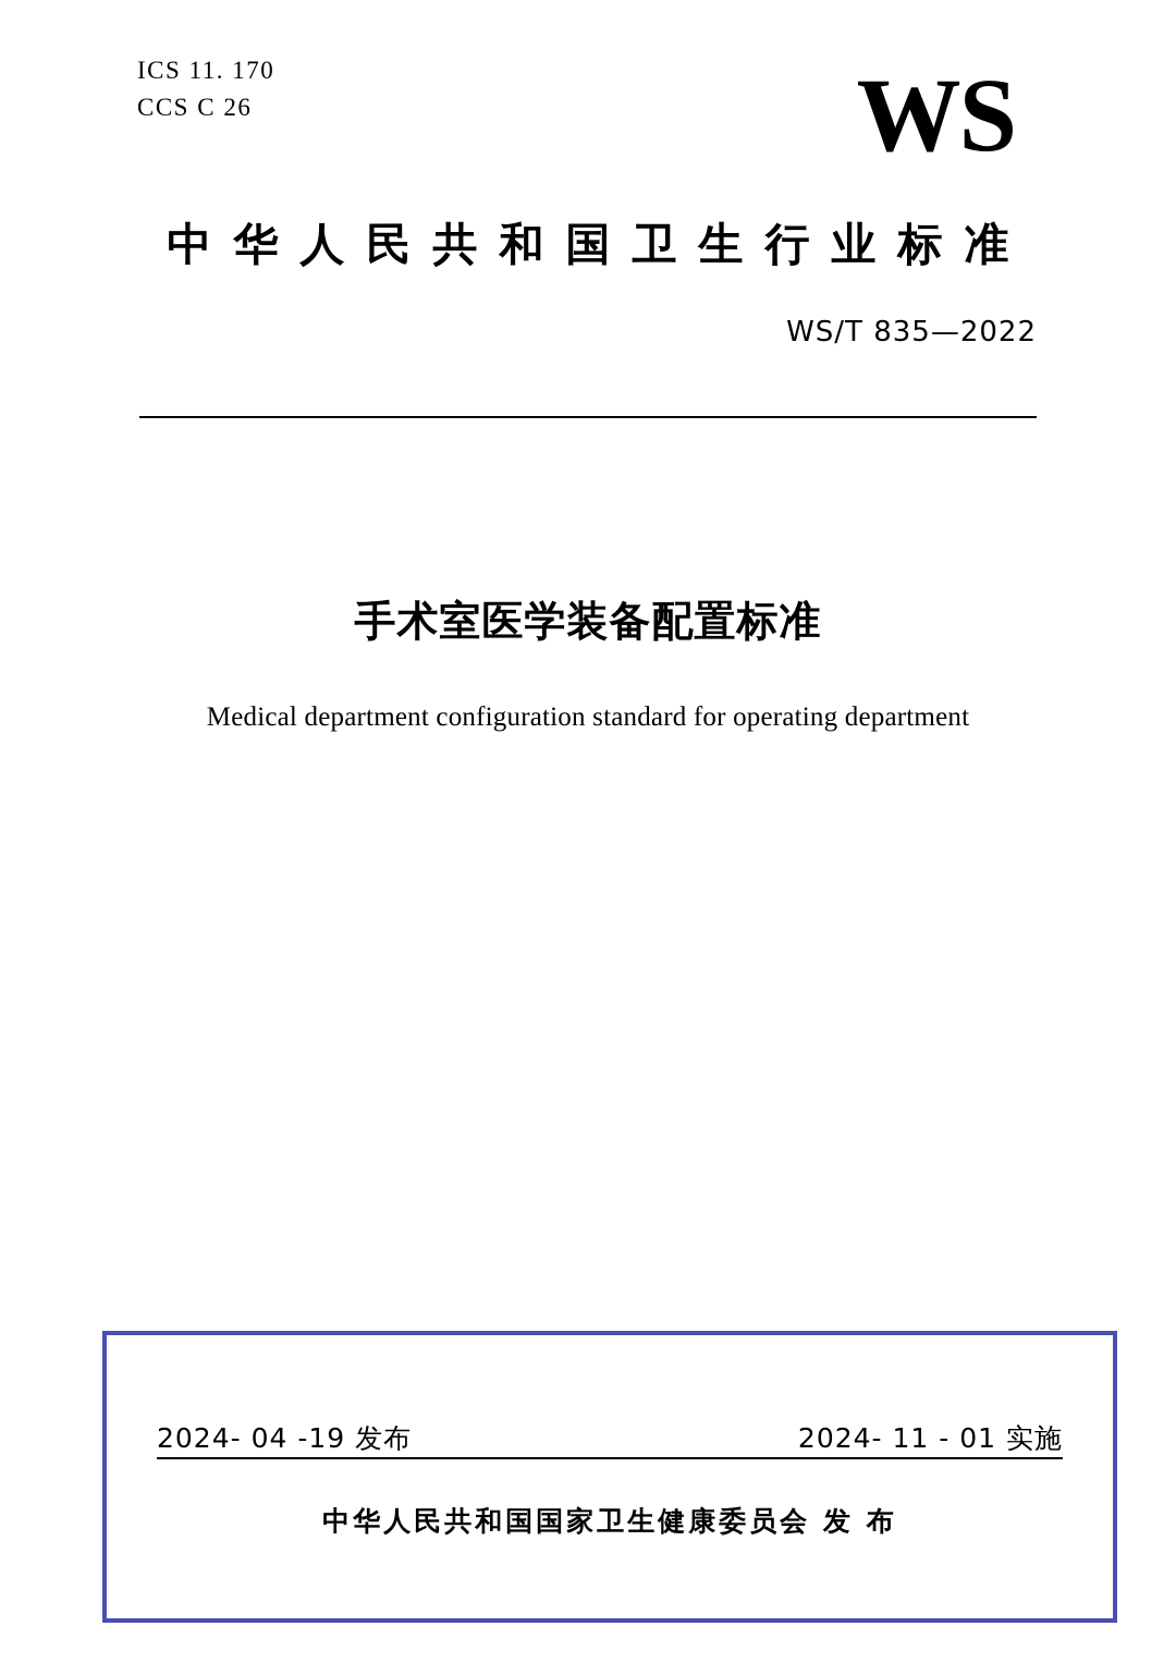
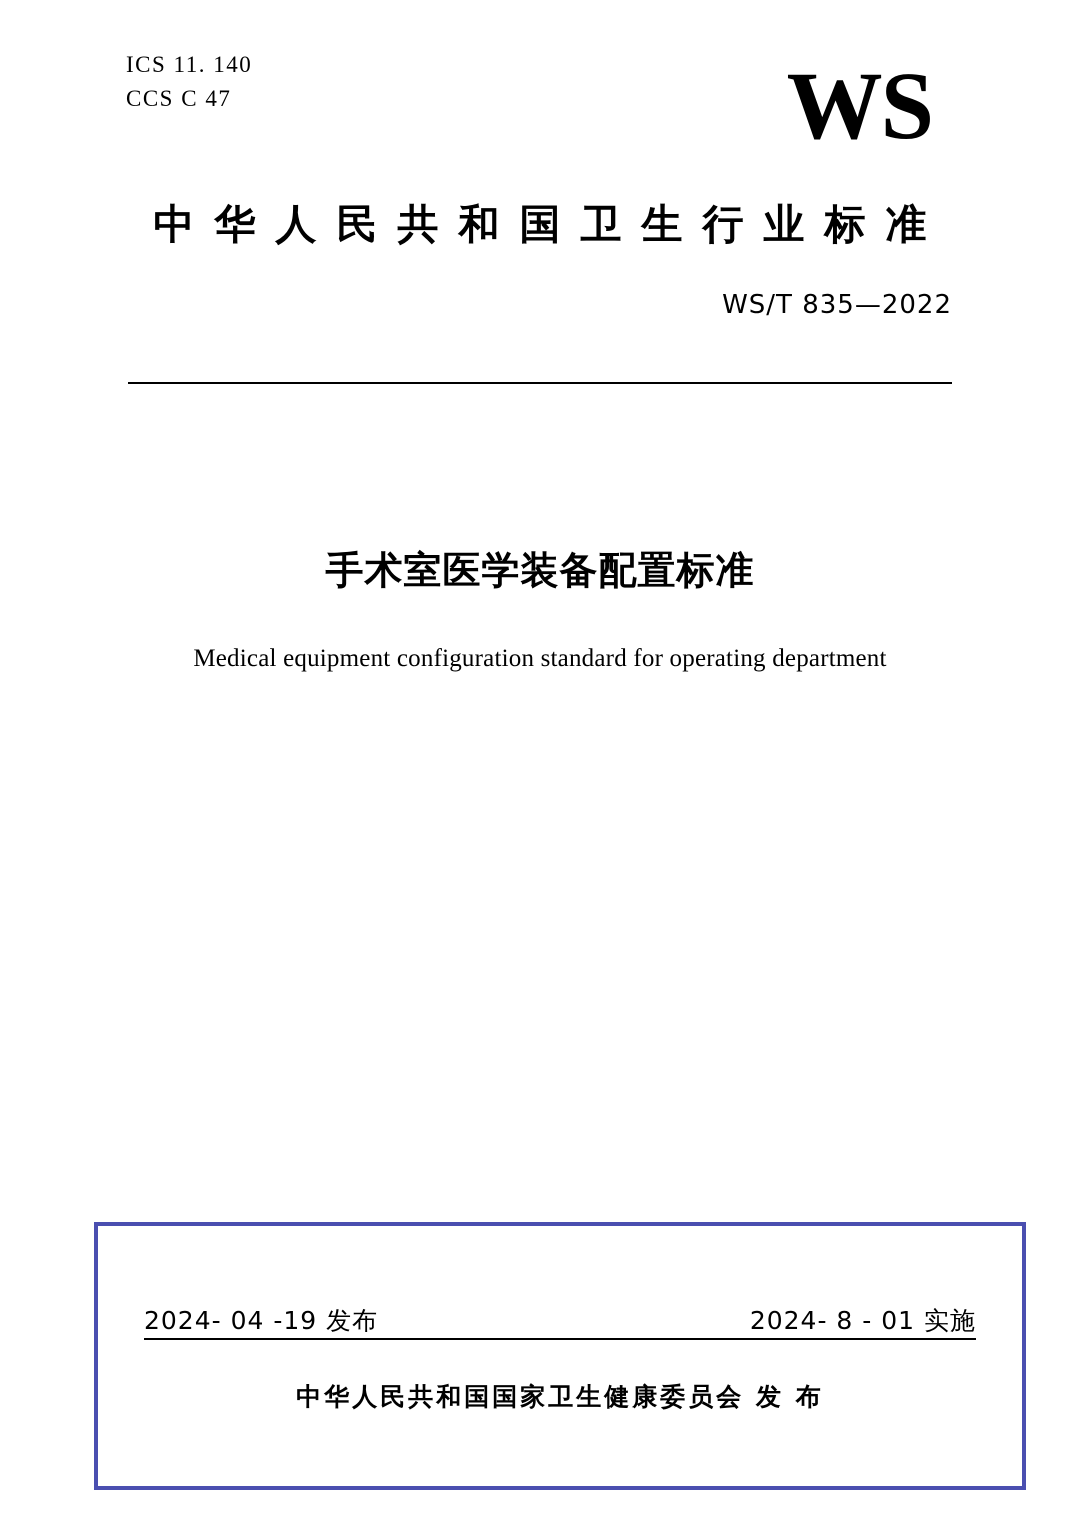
- ICS 11. 170
+ ICS 11. 140
- CCS C 26
+ CCS C 47
  WS
  中华人民共和国卫生行业标准
  WS/T 835—2022
  手术室医学装备配置标准
- Medical department configuration standard for operating department
+ Medical equipment configuration standard for operating department
  2024- 04 -19 发布
- 2024- 11 - 01 实施
+ 2024- 8 - 01 实施
  中华人民共和国国家卫生健康委员会 发 布
